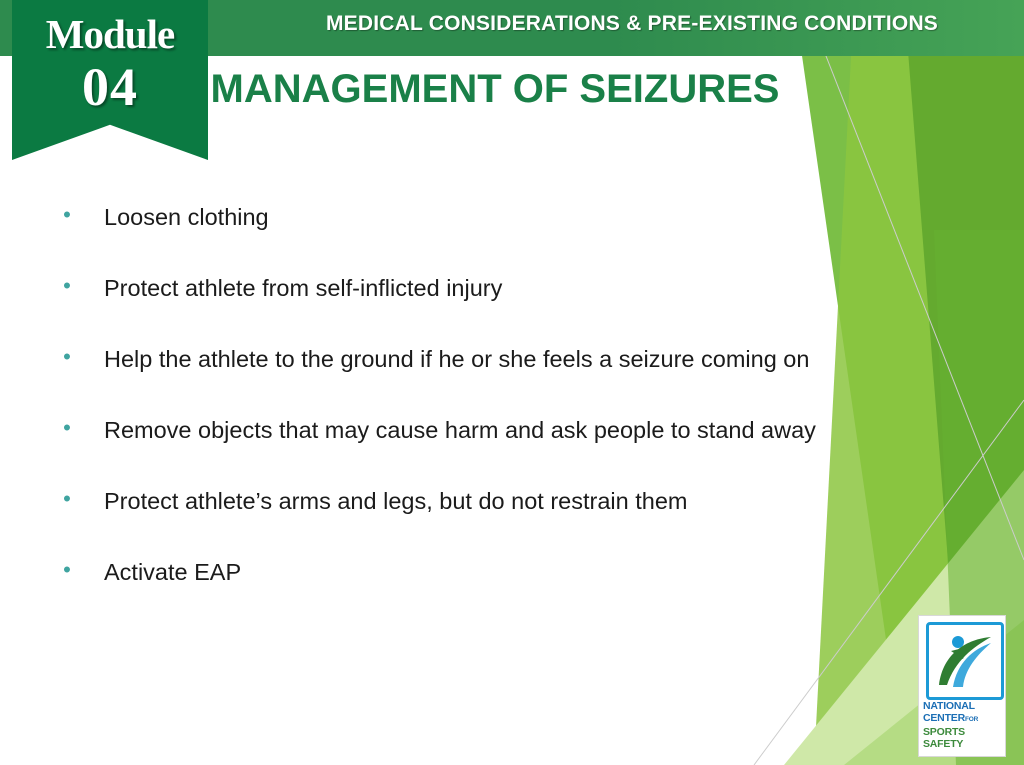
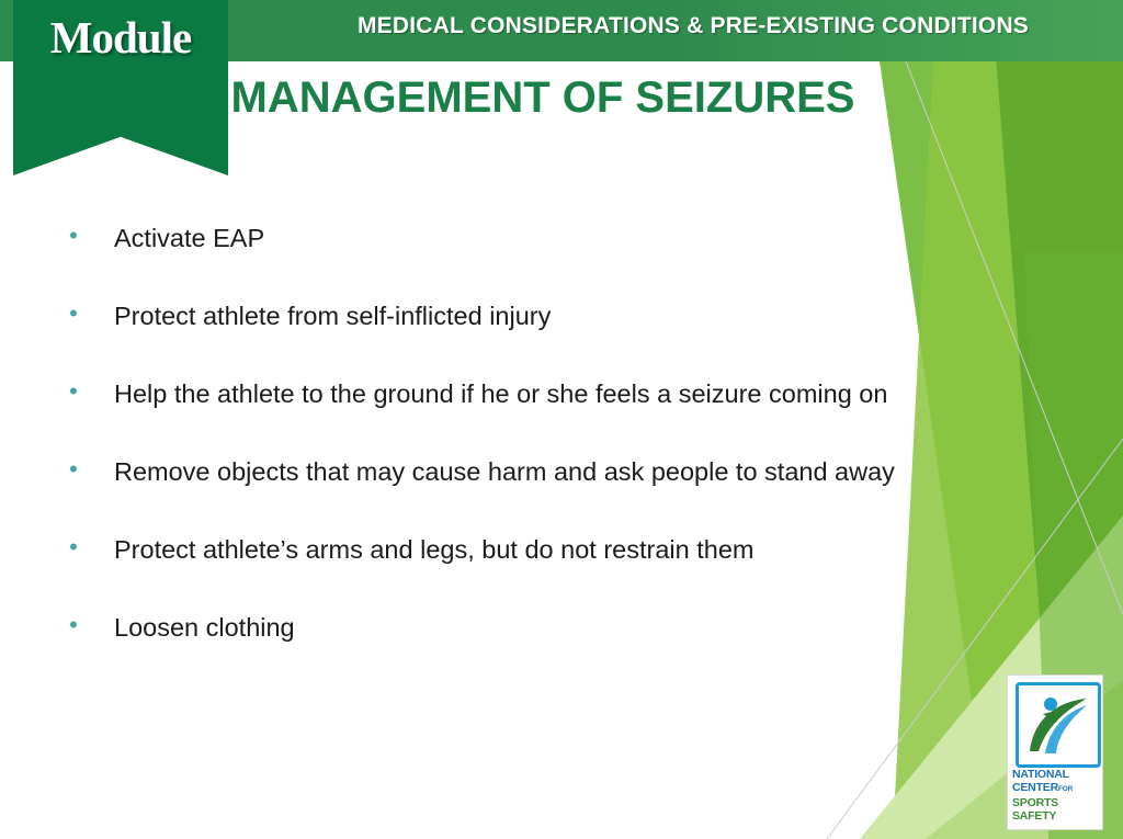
  MEDICAL CONSIDERATIONS & PRE-EXISTING CONDITIONS
  Module
- 04
  MANAGEMENT OF SEIZURES
  •
- Loosen clothing
+ Activate EAP
  •
  Protect athlete from self-inflicted injury
  •
  Help the athlete to the ground if he or she feels a seizure coming on
  •
  Remove objects that may cause harm and ask people to stand away
  •
  Protect athlete’s arms and legs, but do not restrain them
  •
- Activate EAP
+ Loosen clothing
  NATIONAL
  SPORTS
  SAFETY
